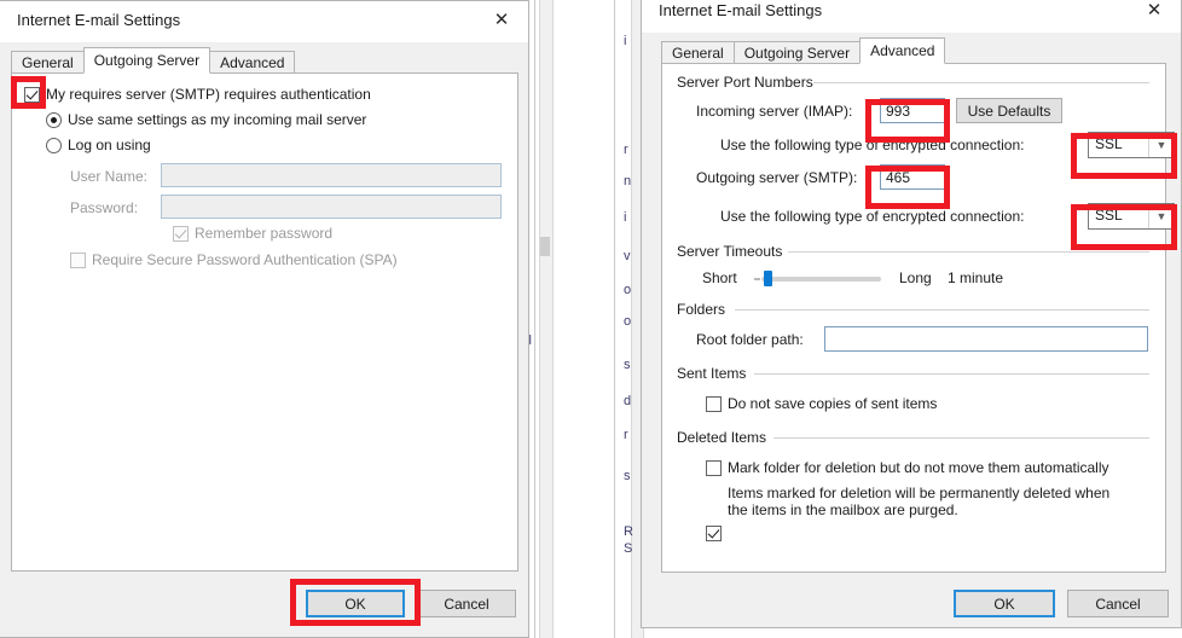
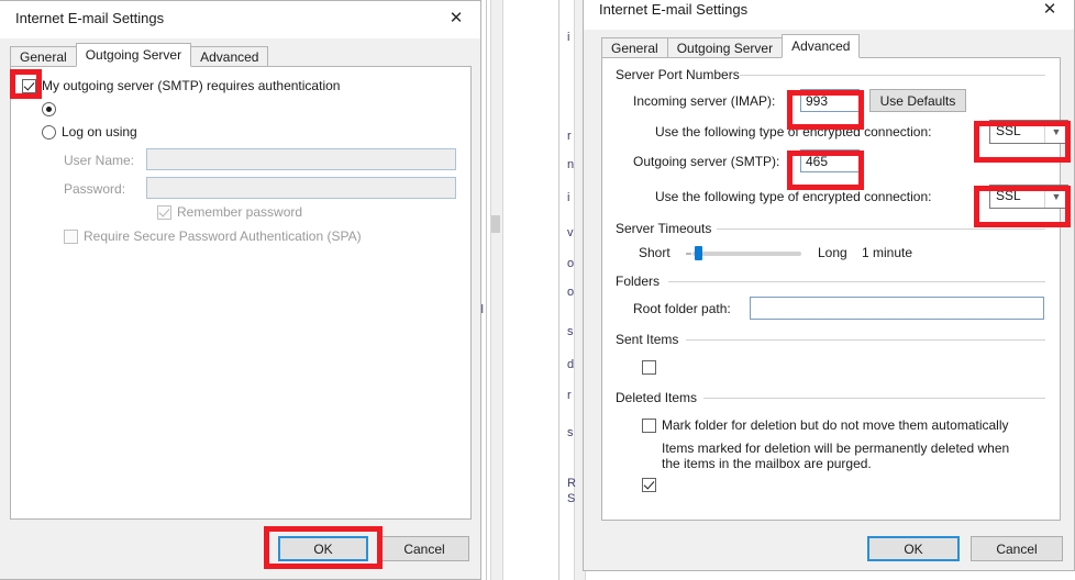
  i
  r
  n
  i
  v
  o
  o
  s
  d
  r
  s
  R
  S
  Internet E-mail Settings
  ✕
  General
  Outgoing Server
  Advanced
- My requires server (SMTP) requires authentication
+ My outgoing server (SMTP) requires authentication
- Use same settings as my incoming mail server
  Log on using
  User Name:
  Password:
  Remember password
  Require Secure Password Authentication (SPA)
  OK
  Cancel
  Internet E-mail Settings
  ✕
  General
  Outgoing Server
  Advanced
  Server Port Numbers
  Incoming server (IMAP):
  993
  Use Defaults
  Use the following type of encrypted connection:
  SSL
  ▼
  Outgoing server (SMTP):
  465
  Use the following type of encrypted connection:
  SSL
  ▼
  Server Timeouts
  Short
  Long
  1 minute
  Folders
  Root folder path:
  Sent Items
- Do not save copies of sent items
  Deleted Items
  Mark folder for deletion but do not move them automatically
  Items marked for deletion will be permanently deleted when
  the items in the mailbox are purged.
  OK
  Cancel
